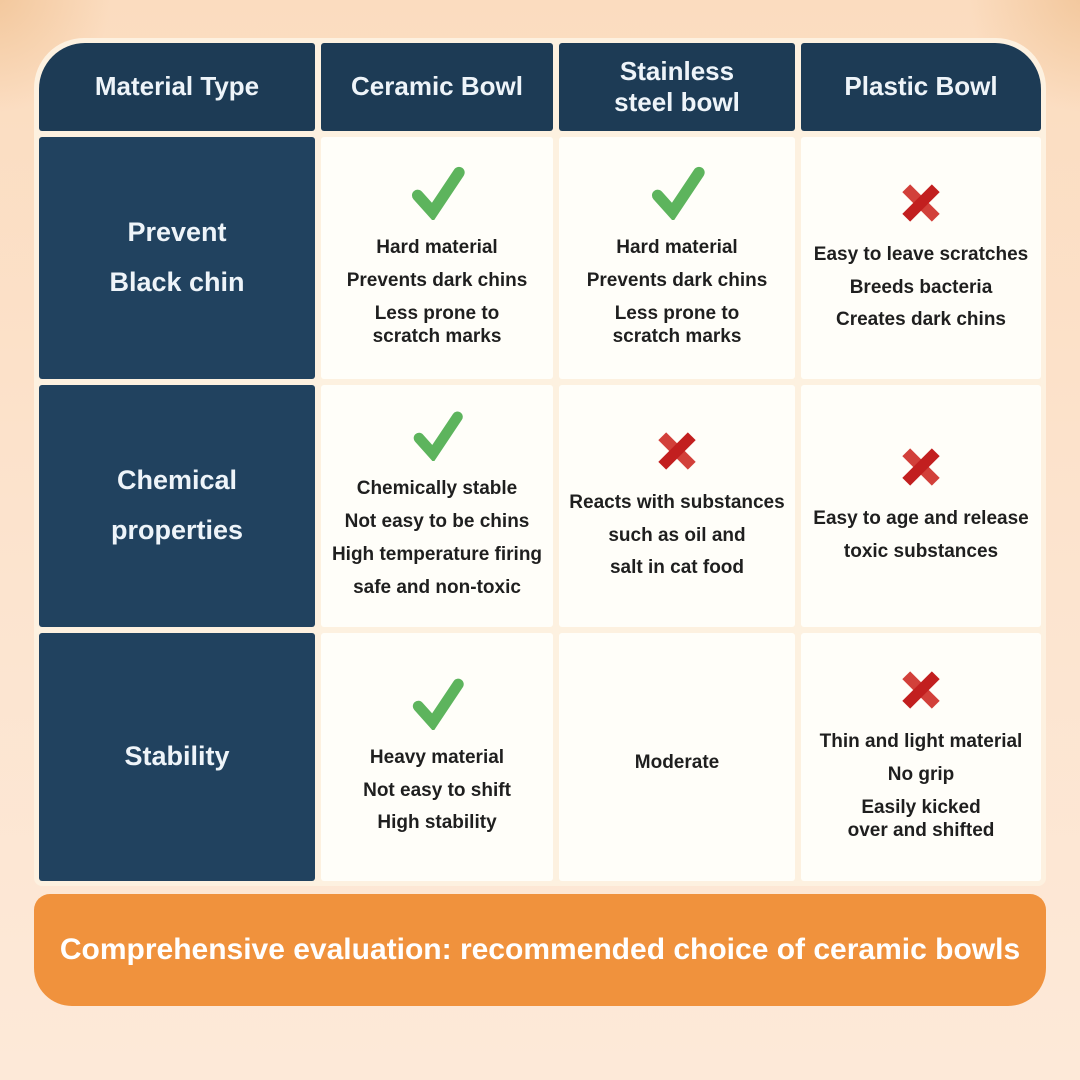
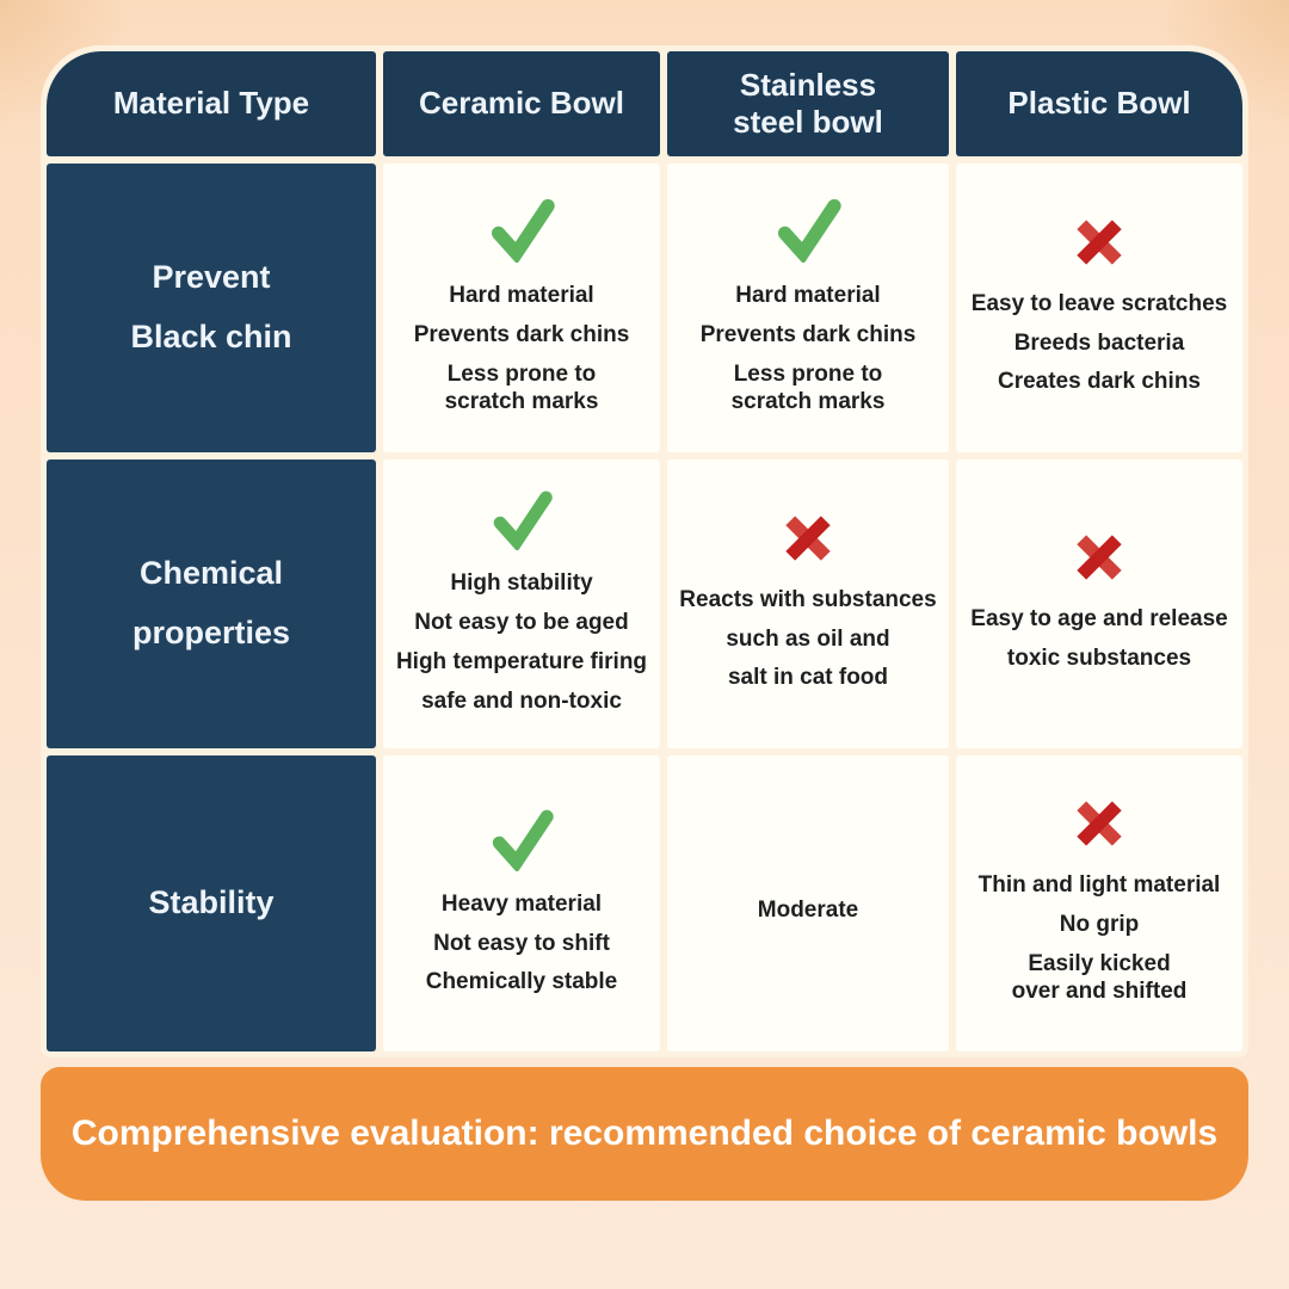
  Material Type
  Ceramic Bowl
  Stainless
  steel bowl
  Plastic Bowl
  Prevent
  Black chin
  Hard material
  Prevents dark chins
  Less prone to
  scratch marks
  Hard material
  Prevents dark chins
  Less prone to
  scratch marks
  Easy to leave scratches
  Breeds bacteria
  Creates dark chins
  Chemical
  properties
- Chemically stable
+ High stability
- Not easy to be chins
+ Not easy to be aged
  High temperature firing
  safe and non-toxic
  Reacts with substances
  such as oil and
  salt in cat food
  Easy to age and release
  toxic substances
  Stability
  Heavy material
  Not easy to shift
- High stability
+ Chemically stable
  Moderate
  Thin and light material
  No grip
  Easily kicked
  over and shifted
  Comprehensive evaluation: recommended choice of ceramic bowls
